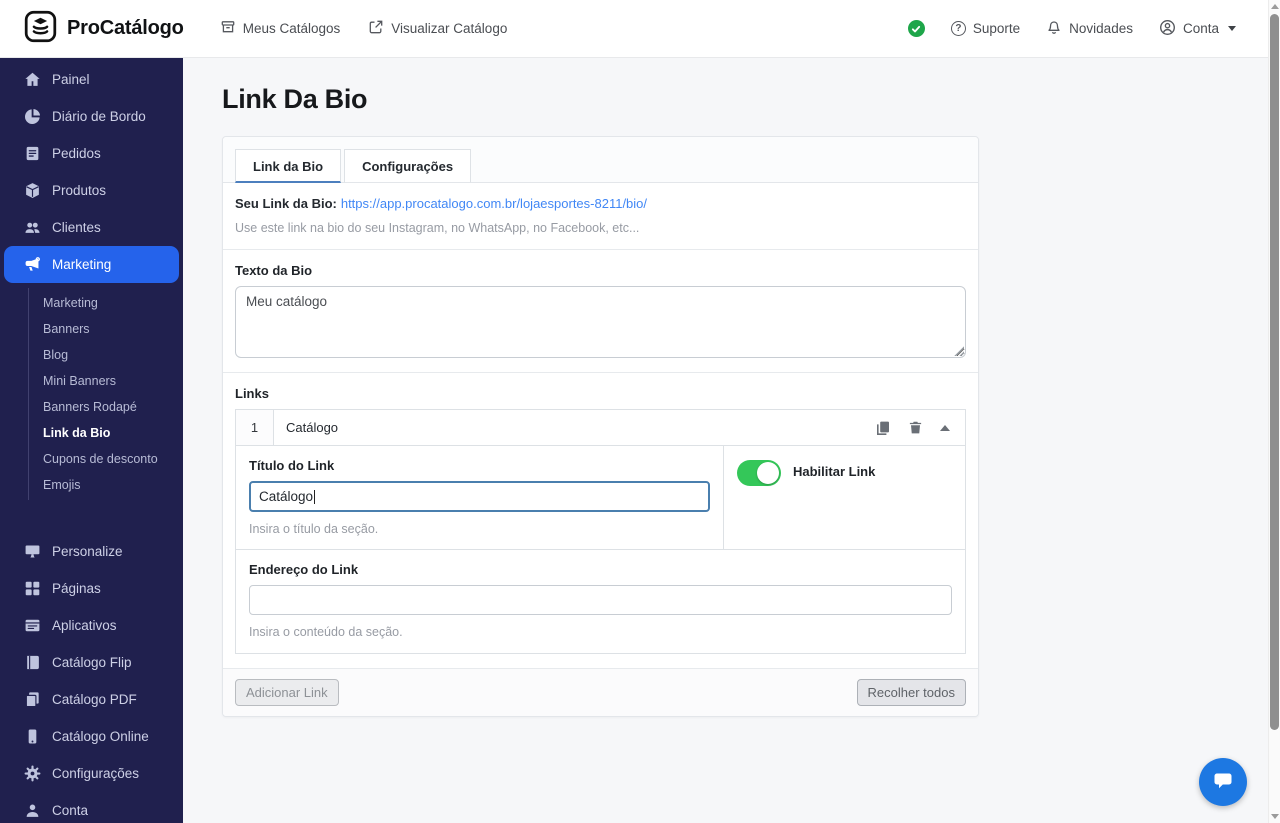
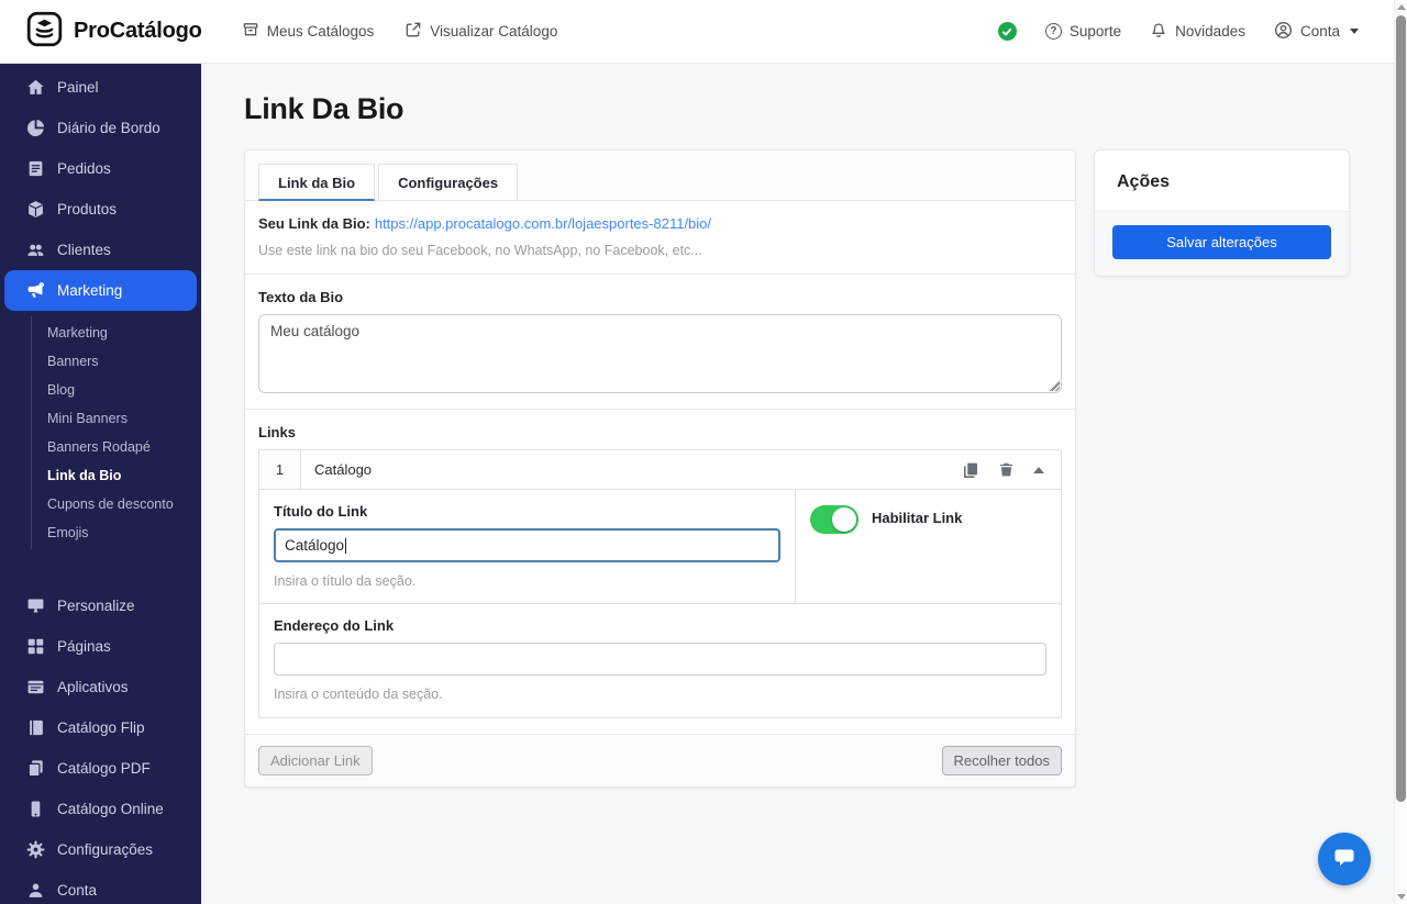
  ProCatálogo
  Meus Catálogos
  Visualizar Catálogo
  Suporte
  Novidades
  Conta
  Painel
  Diário de Bordo
  Pedidos
  Produtos
  Clientes
  Marketing
  Marketing
  Banners
  Blog
  Mini Banners
  Banners Rodapé
  Link da Bio
  Cupons de desconto
  Emojis
  Personalize
  Páginas
  Aplicativos
  Catálogo Flip
  Catálogo PDF
  Catálogo Online
  Configurações
  Conta
  Link Da Bio
  Link da Bio
  Configurações
  Seu Link da Bio: https://app.procatalogo.com.br/lojaesportes-8211/bio/
- Use este link na bio do seu Instagram, no WhatsApp, no Facebook, etc...
+ Use este link na bio do seu Facebook, no WhatsApp, no Facebook, etc...
  Texto da Bio
  Meu catálogo
  Links
  1
  Catálogo
  Título do Link
  Catálogo
  Insira o título da seção.
  Habilitar Link
  Endereço do Link
  Insira o conteúdo da seção.
  Adicionar Link
  Recolher todos
+ Ações
+ Salvar alterações
